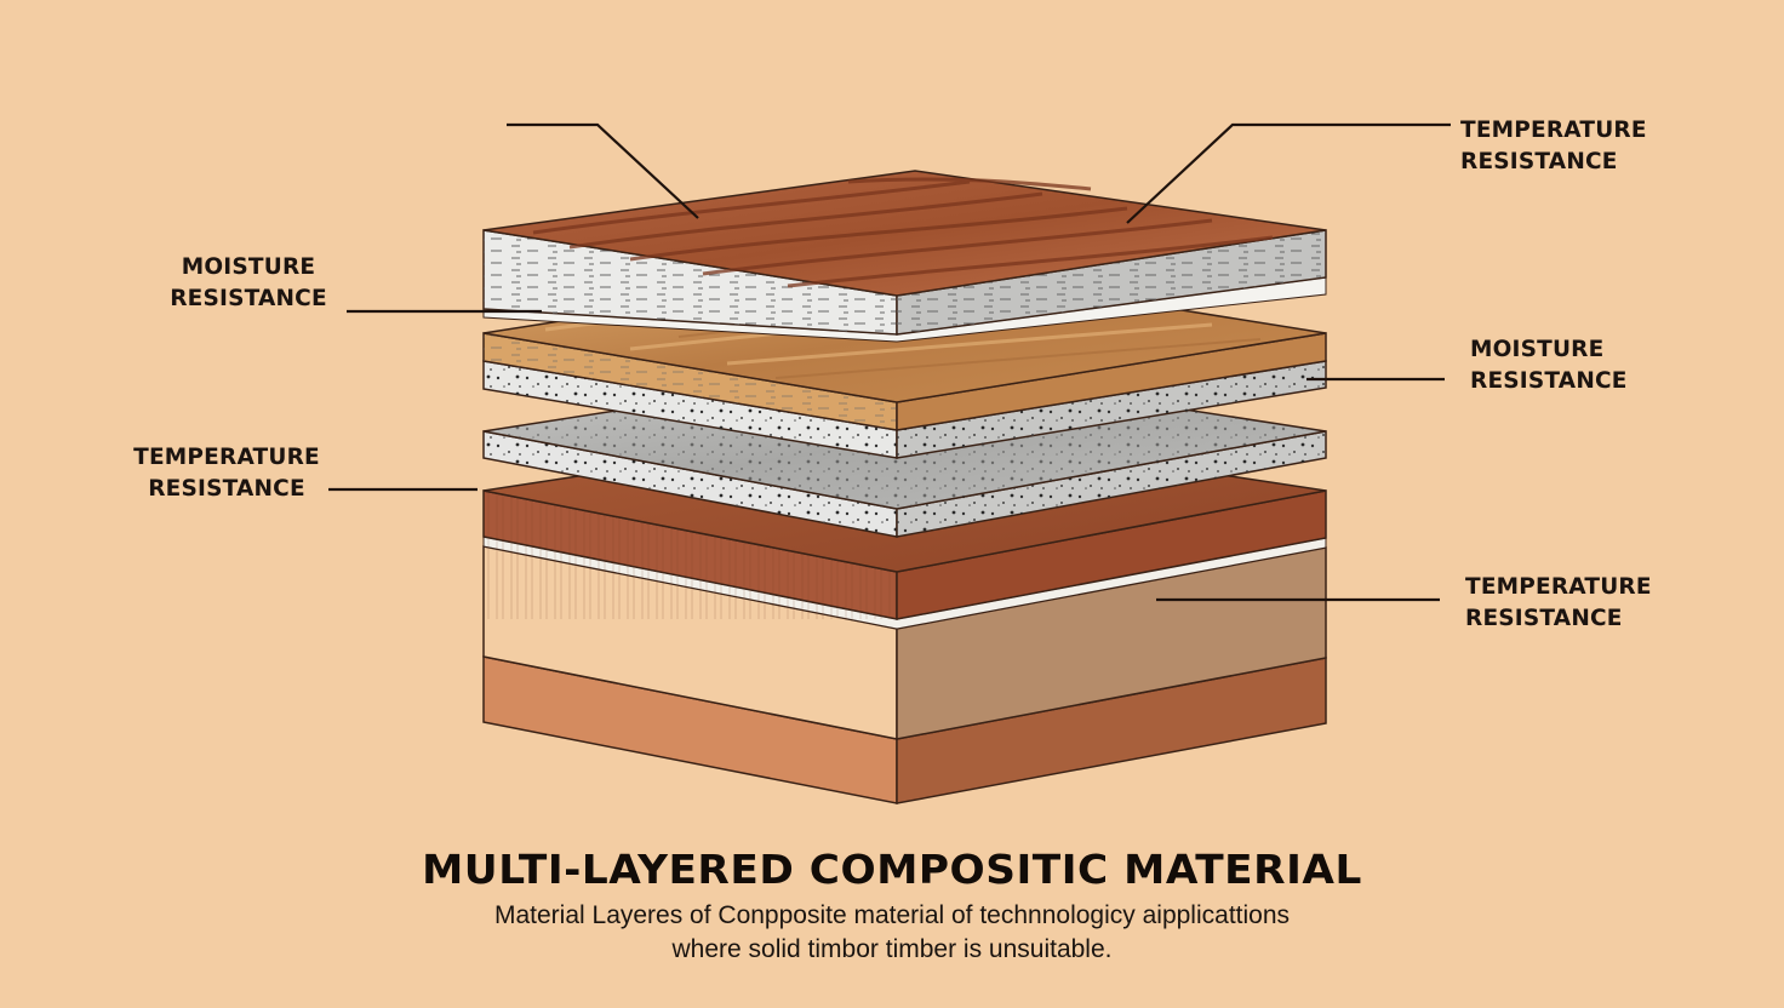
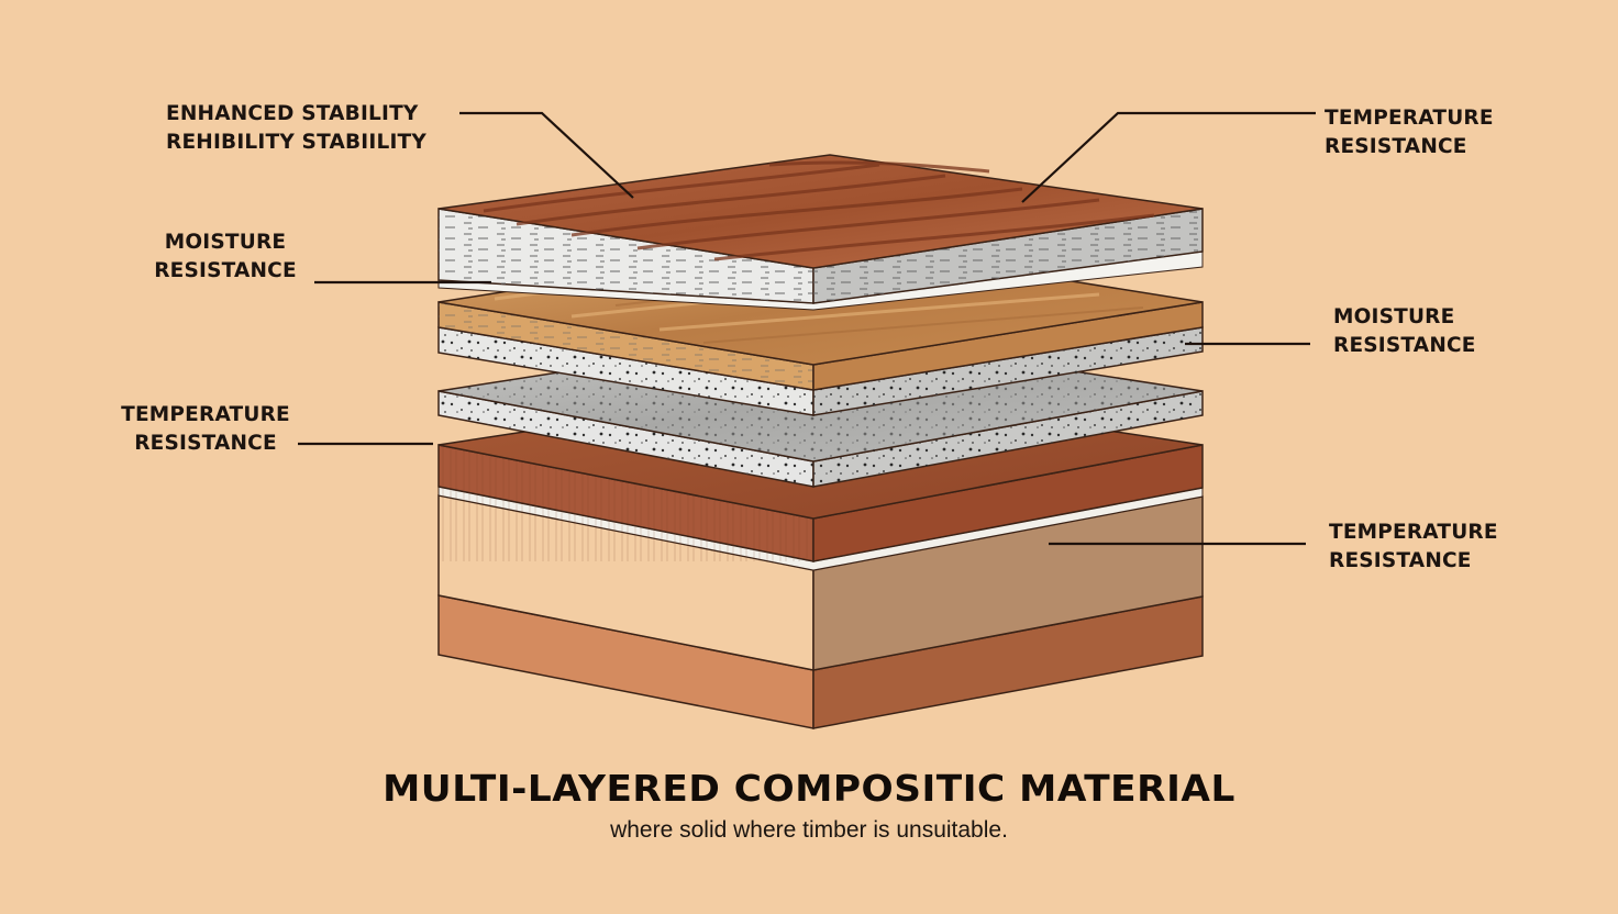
+ ENHANCED STABILITY
+ REHIBILITY STABIILITY
  TEMPERATURE
  RESISTANCE
  MOISTURE
  RESISTANCE
  MOISTURE
  RESISTANCE
  TEMPERATURE
  RESISTANCE
  TEMPERATURE
  RESISTANCE
  MULTI-LAYERED COMPOSITIC MATERIAL
- Material Layeres of Conpposite material of technnologicy aipplicattions
- where solid timbor timber is unsuitable.
+ where solid where timber is unsuitable.
